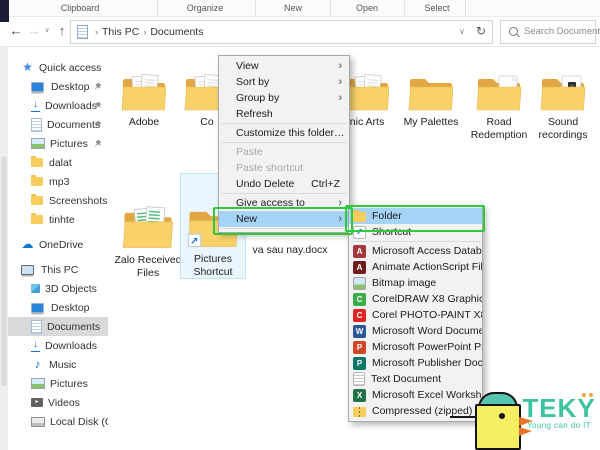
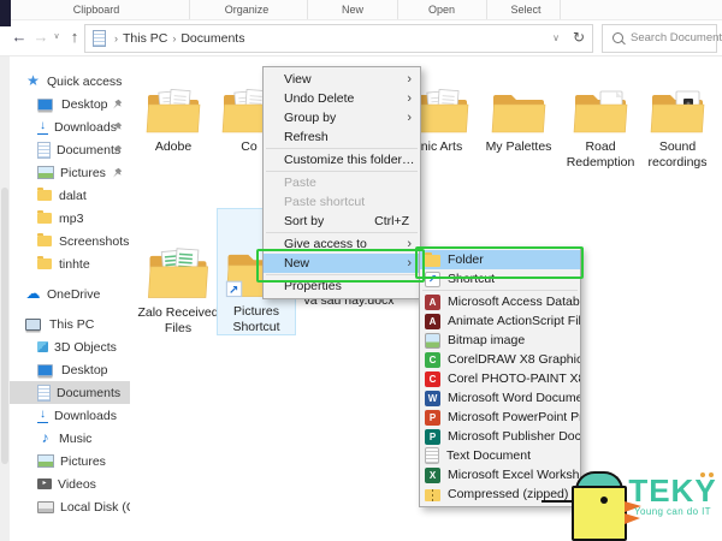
  Clipboard
  Organize
  New
  Open
  Select
  ←
  →
  ↑
  › This PC › Documents
  ∨
  ↻
  Search Document
  ★
  Quick access
  Desktop
  ↓
  Downloads
  Document
  Pictures
  dalat
  mp3
  Screenshots
  tinhte
  ☁
  OneDrive
  This PC
  3D Objects
  Desktop
  Documents
  ↓
  Downloads
  ♪
  Music
  Pictures
  Videos
  Local Disk (
  Adobe
  Co
  nic Arts
  My Palettes
  Road Redemption
  Sound recordings
  Zalo Received Files
  ↗
  Pictures Shortcut
  va sau nay.docx
  View
  ›
- Sort by
+ Undo Delete
  ›
  Group by
  ›
  Refresh
  Customize this folder…
  Paste
  Paste shortcut
- Undo Delete
+ Sort by
  Ctrl+Z
  Give access to
  ›
  New
  ›
+ Properties
  Folder
  ↗
  Shortcut
  A
  Microsoft Access Datab
  A
  Animate ActionScript Fil
  Bitmap image
  C
  CorelDRAW X8 Graphic
  C
  Corel PHOTO-PAINT X
  W
  Microsoft Word Docume
  P
  P
  Microsoft Publisher Doc
  Text Document
  X
  Microsoft Excel Worksh
  Compressed (zipped)
  TEKY
  Young can do IT
